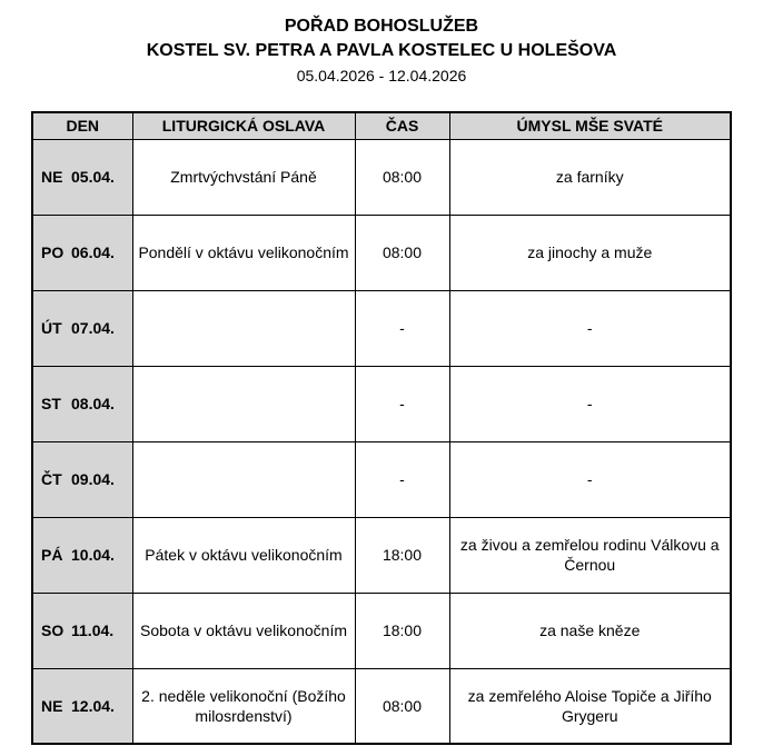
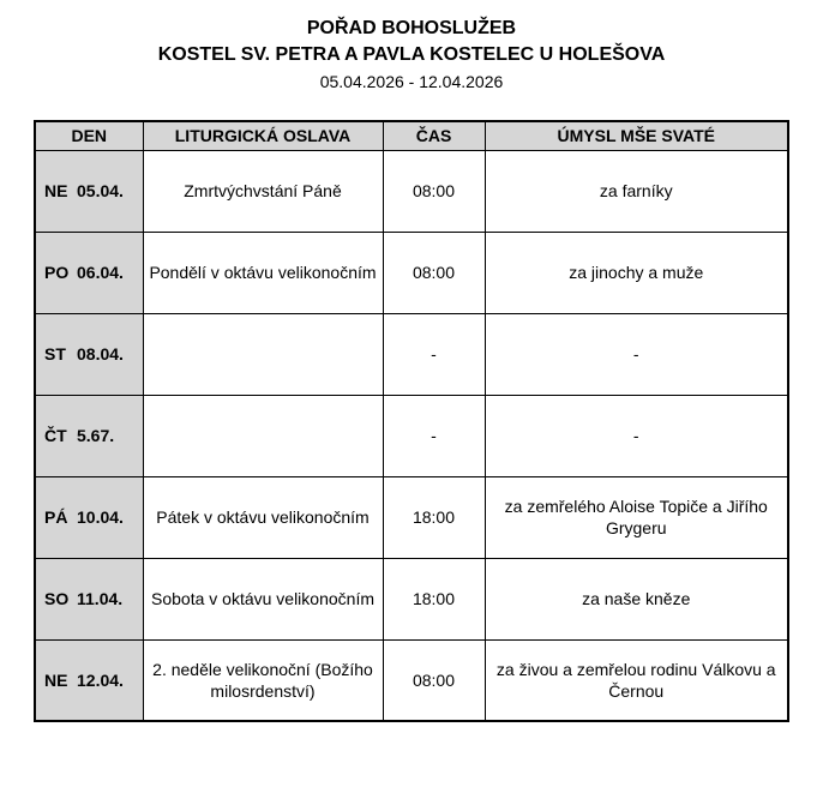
  POŘAD BOHOSLUŽEB
  KOSTEL SV. PETRA A PAVLA KOSTELEC U HOLEŠOVA
  05.04.2026 - 12.04.2026
  DEN	LITURGICKÁ OSLAVA	ČAS	ÚMYSL MŠE SVATÉ
  NE 05.04.	Zmrtvýchvstání Páně	08:00	za farníky
  PO 06.04.	Pondělí v oktávu velikonočním	08:00	za jinochy a muže
- ÚT 07.04.		-	-
  ST 08.04.		-	-
- ČT 09.04.		-	-
+ ČT 5.67.		-	-
- PÁ 10.04.	Pátek v oktávu velikonočním	18:00	za živou a zemřelou rodinu Válkovu a Černou
+ PÁ 10.04.	Pátek v oktávu velikonočním	18:00	za zemřelého Aloise Topiče a Jiřího Grygeru
  SO 11.04.	Sobota v oktávu velikonočním	18:00	za naše kněze
- NE 12.04.	2. neděle velikonoční (Božího milosrdenství)	08:00	za zemřelého Aloise Topiče a Jiřího Grygeru
+ NE 12.04.	2. neděle velikonoční (Božího milosrdenství)	08:00	za živou a zemřelou rodinu Válkovu a Černou
